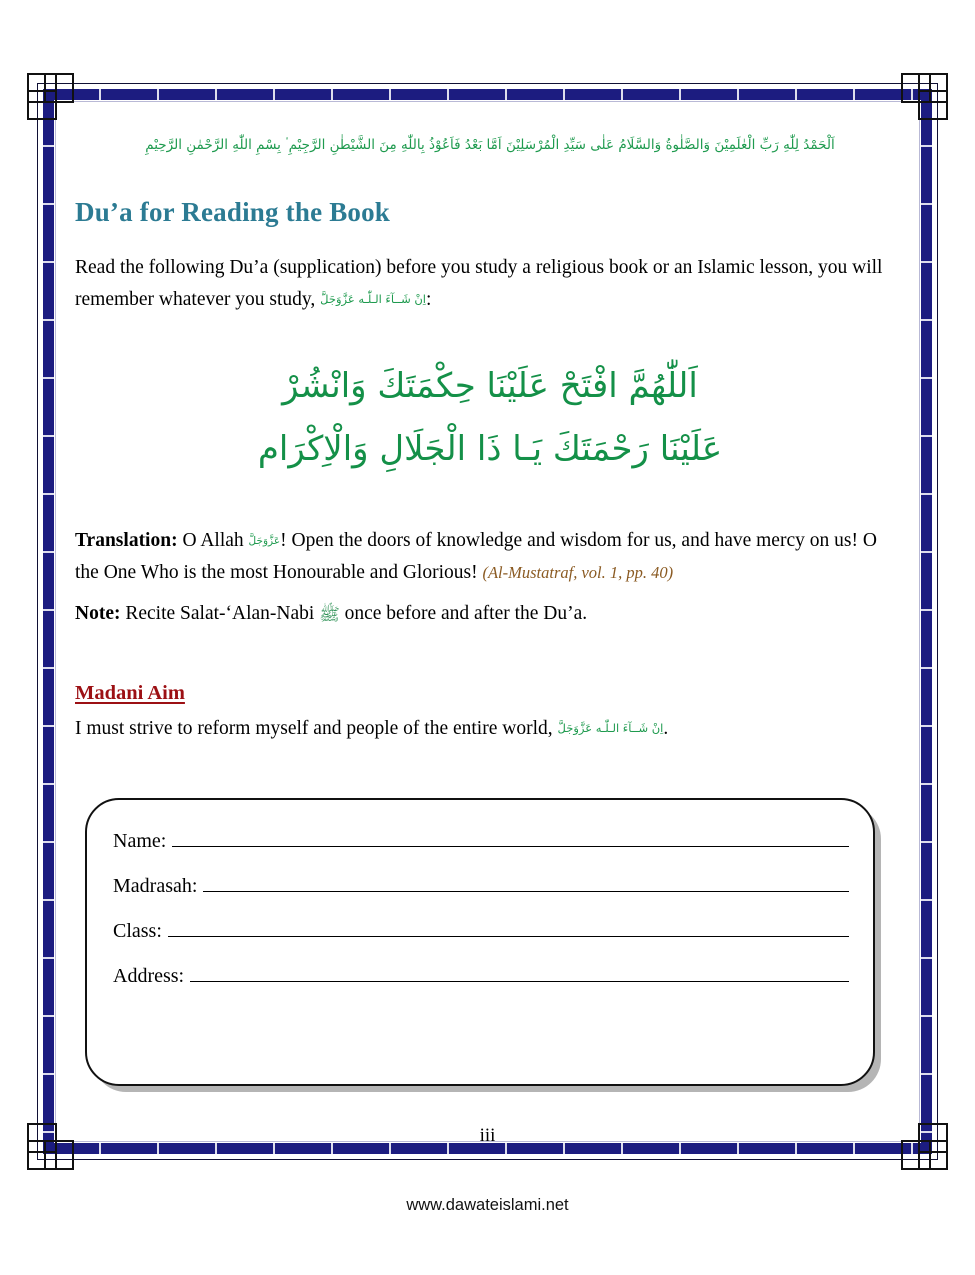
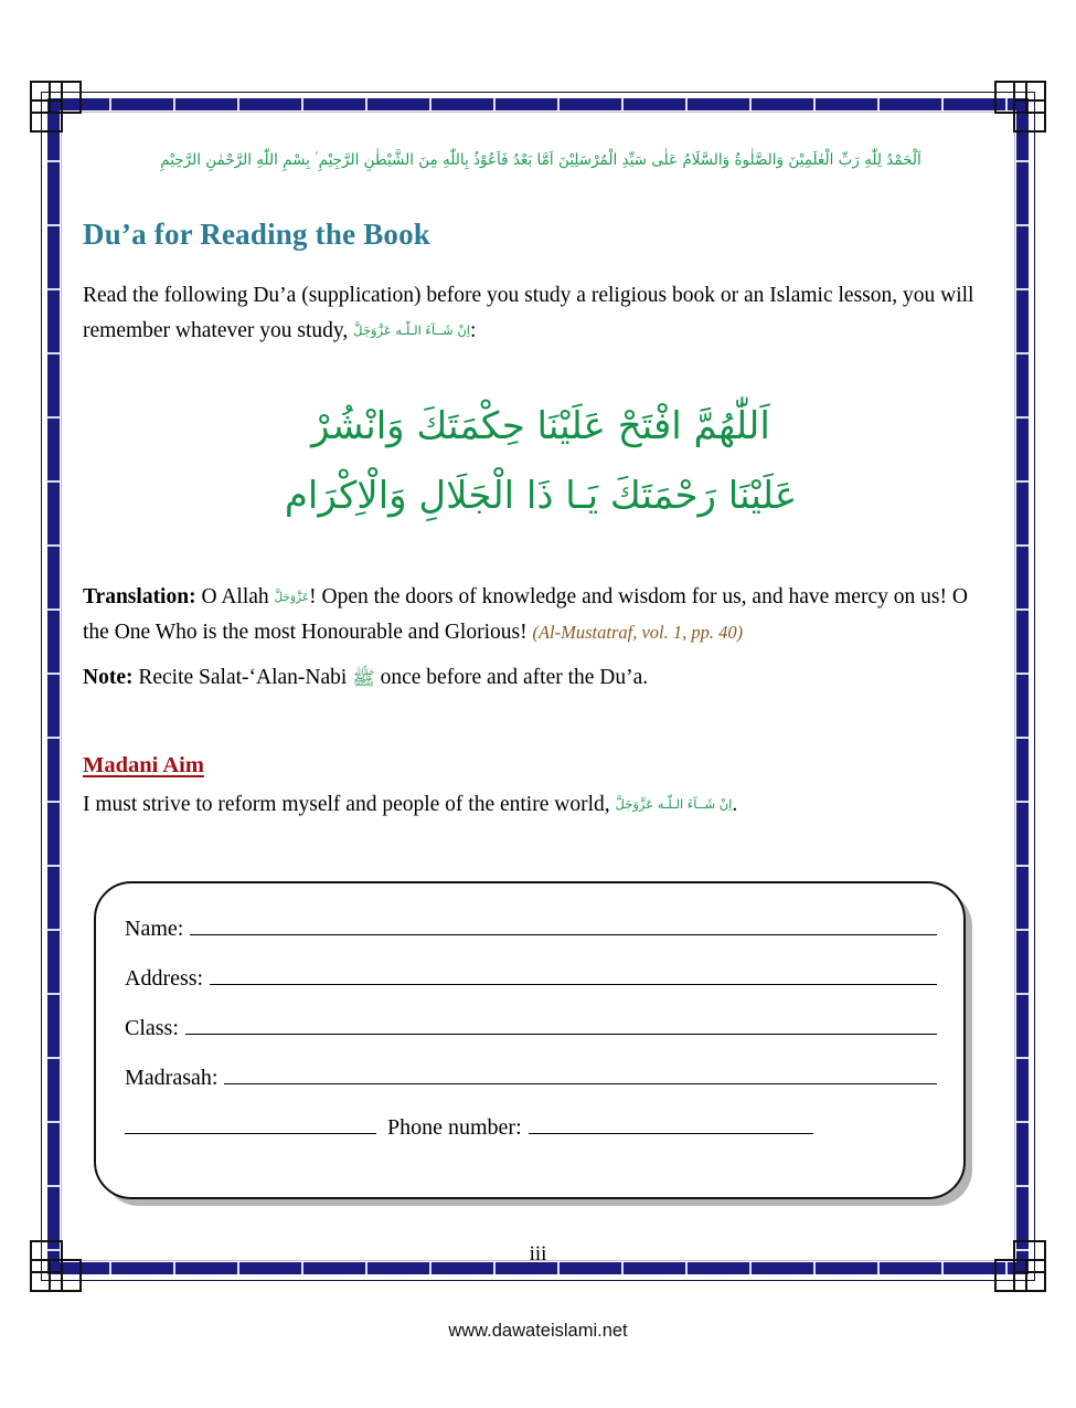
  اَلْحَمْدُ لِلّٰهِ رَبِّ الْعٰلَمِیْنَ وَالصَّلٰوةُ وَالسَّلَامُ عَلٰى سَیِّدِ الْمُرْسَلِیْنَ اَمَّا بَعْدُ فَاَعُوْذُ بِاللّٰهِ مِنَ الشَّیْطٰنِ الرَّجِیْمِ ۟ بِسْمِ اللّٰهِ الرَّحْمٰنِ الرَّحِیْمِ
  Du’a for Reading the Book
  Read the following Du’a (supplication) before you study a religious book or an Islamic lesson, you will remember whatever you study, اِنْ شَــآءَ الـلّٰـه عَزَّوَجَلَّ :
  اَللّٰهُمَّ افْتَحْ عَلَيْنَا حِكْمَتَكَ وَانْشُرْ
  عَلَيْنَا رَحْمَتَكَ يَـا ذَا الْجَلَالِ وَالْاِكْرَام
  Translation: O Allah عَزَّوَجَلَّ ! Open the doors of knowledge and wisdom for us, and have mercy on us! O the One Who is the most Honourable and Glorious! (Al-Mustatraf, vol. 1, pp. 40)
  Note: Recite Salat-‘Alan-Nabi ﷺ once before and after the Du’a.
  Madani Aim
  I must strive to reform myself and people of the entire world, اِنْ شَــآءَ الـلّٰـه عَزَّوَجَلَّ .
  Name:
- Madrasah:
+ Address:
  Class:
- Address:
+ Madrasah:
+ Phone number:
  iii
  www.dawateislami.net
